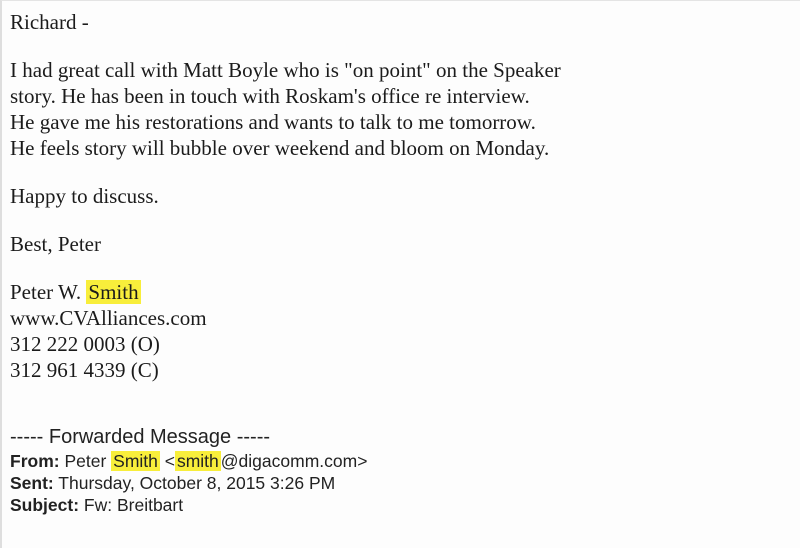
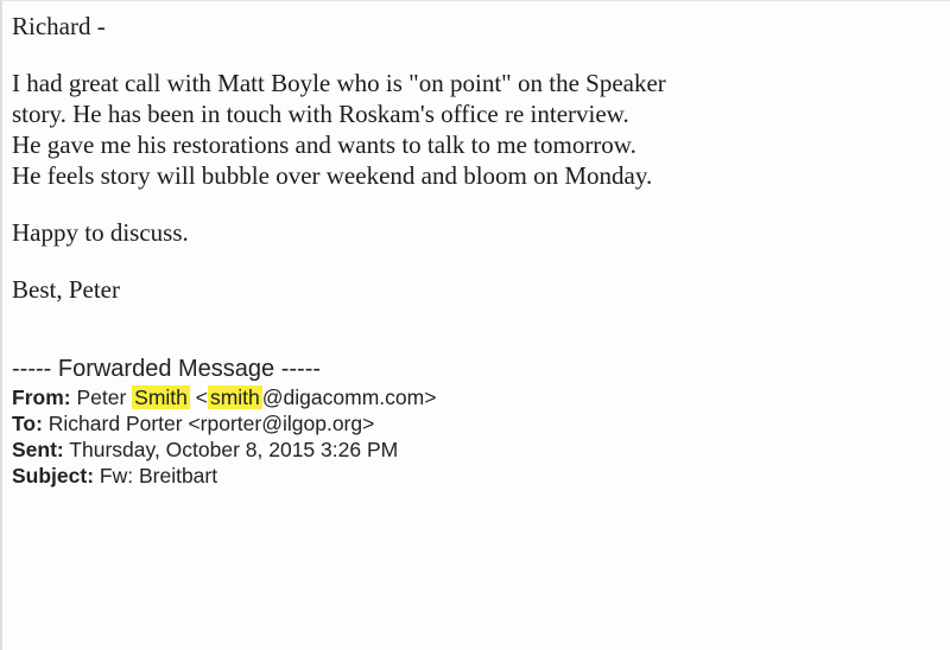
  Richard -
  I had great call with Matt Boyle who is "on point" on the Speaker
  story. He has been in touch with Roskam's office re interview.
  He gave me his restorations and wants to talk to me tomorrow.
  He feels story will bubble over weekend and bloom on Monday.
  Happy to discuss.
  Best, Peter
- Peter W. Smith
- www.CVAlliances.com
- 312 222 0003 (O)
- 312 961 4339 (C)
  ----- Forwarded Message -----
  From: Peter Smith <smith@digacomm.com>
+ To: Richard Porter <rporter@ilgop.org>
  Sent: Thursday, October 8, 2015 3:26 PM
  Subject: Fw: Breitbart
